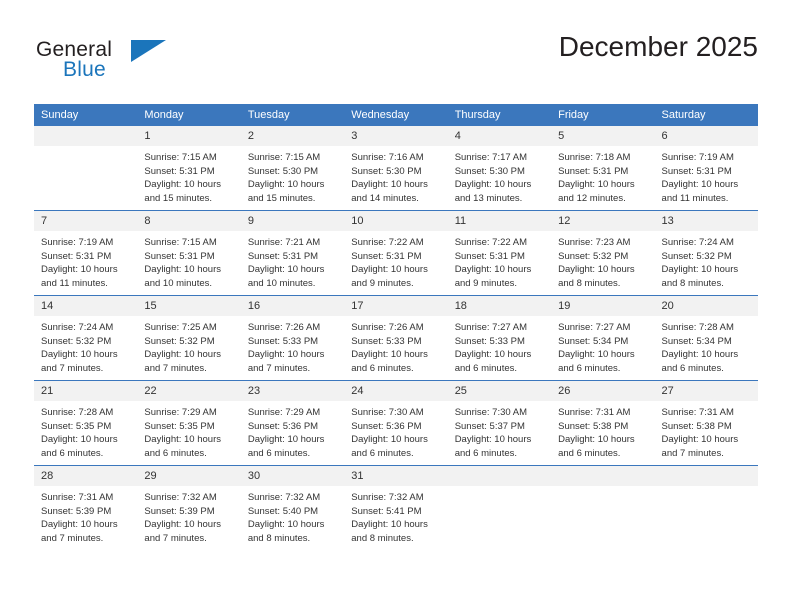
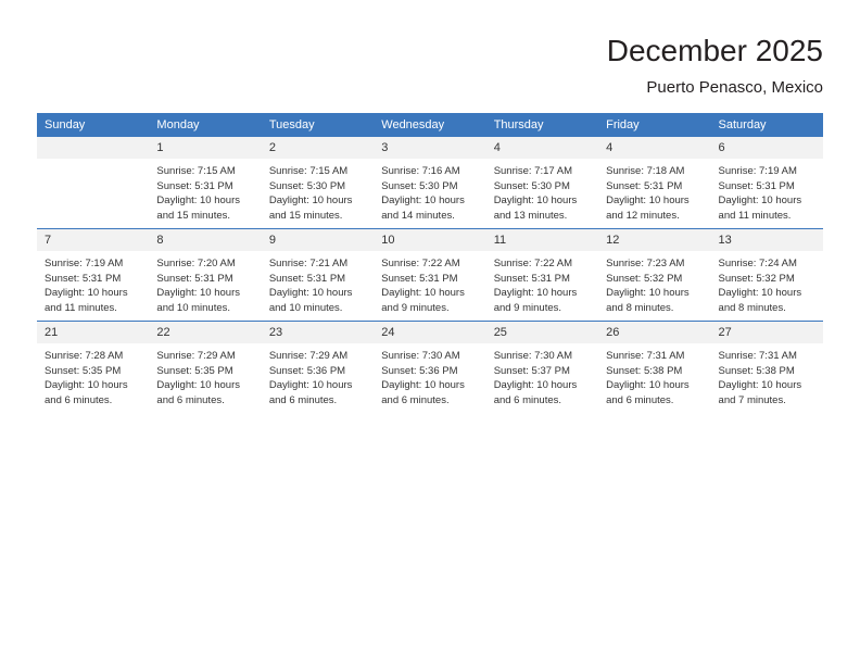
- General
- Blue
  December 2025
+ Puerto Penasco, Mexico
  Sunday	Monday	Tuesday	Wednesday	Thursday	Friday	Saturday
- 	1Sunrise: 7:15 AMSunset: 5:31 PMDaylight: 10 hoursand 15 minutes.	2Sunrise: 7:15 AMSunset: 5:30 PMDaylight: 10 hoursand 15 minutes.	3Sunrise: 7:16 AMSunset: 5:30 PMDaylight: 10 hoursand 14 minutes.	4Sunrise: 7:17 AMSunset: 5:30 PMDaylight: 10 hoursand 13 minutes.	5Sunrise: 7:18 AMSunset: 5:31 PMDaylight: 10 hoursand 12 minutes.	6Sunrise: 7:19 AMSunset: 5:31 PMDaylight: 10 hoursand 11 minutes.
+ 	1Sunrise: 7:15 AMSunset: 5:31 PMDaylight: 10 hoursand 15 minutes.	2Sunrise: 7:15 AMSunset: 5:30 PMDaylight: 10 hoursand 15 minutes.	3Sunrise: 7:16 AMSunset: 5:30 PMDaylight: 10 hoursand 14 minutes.	4Sunrise: 7:17 AMSunset: 5:30 PMDaylight: 10 hoursand 13 minutes.	4Sunrise: 7:18 AMSunset: 5:31 PMDaylight: 10 hoursand 12 minutes.	6Sunrise: 7:19 AMSunset: 5:31 PMDaylight: 10 hoursand 11 minutes.
- 7Sunrise: 7:19 AMSunset: 5:31 PMDaylight: 10 hoursand 11 minutes.	8Sunrise: 7:15 AMSunset: 5:31 PMDaylight: 10 hoursand 10 minutes.	9Sunrise: 7:21 AMSunset: 5:31 PMDaylight: 10 hoursand 10 minutes.	10Sunrise: 7:22 AMSunset: 5:31 PMDaylight: 10 hoursand 9 minutes.	11Sunrise: 7:22 AMSunset: 5:31 PMDaylight: 10 hoursand 9 minutes.	12Sunrise: 7:23 AMSunset: 5:32 PMDaylight: 10 hoursand 8 minutes.	13Sunrise: 7:24 AMSunset: 5:32 PMDaylight: 10 hoursand 8 minutes.
+ 7Sunrise: 7:19 AMSunset: 5:31 PMDaylight: 10 hoursand 11 minutes.	8Sunrise: 7:20 AMSunset: 5:31 PMDaylight: 10 hoursand 10 minutes.	9Sunrise: 7:21 AMSunset: 5:31 PMDaylight: 10 hoursand 10 minutes.	10Sunrise: 7:22 AMSunset: 5:31 PMDaylight: 10 hoursand 9 minutes.	11Sunrise: 7:22 AMSunset: 5:31 PMDaylight: 10 hoursand 9 minutes.	12Sunrise: 7:23 AMSunset: 5:32 PMDaylight: 10 hoursand 8 minutes.	13Sunrise: 7:24 AMSunset: 5:32 PMDaylight: 10 hoursand 8 minutes.
- 14Sunrise: 7:24 AMSunset: 5:32 PMDaylight: 10 hoursand 7 minutes.	15Sunrise: 7:25 AMSunset: 5:32 PMDaylight: 10 hoursand 7 minutes.	16Sunrise: 7:26 AMSunset: 5:33 PMDaylight: 10 hoursand 7 minutes.	17Sunrise: 7:26 AMSunset: 5:33 PMDaylight: 10 hoursand 6 minutes.	18Sunrise: 7:27 AMSunset: 5:33 PMDaylight: 10 hoursand 6 minutes.	19Sunrise: 7:27 AMSunset: 5:34 PMDaylight: 10 hoursand 6 minutes.	20Sunrise: 7:28 AMSunset: 5:34 PMDaylight: 10 hoursand 6 minutes.
  21Sunrise: 7:28 AMSunset: 5:35 PMDaylight: 10 hoursand 6 minutes.	22Sunrise: 7:29 AMSunset: 5:35 PMDaylight: 10 hoursand 6 minutes.	23Sunrise: 7:29 AMSunset: 5:36 PMDaylight: 10 hoursand 6 minutes.	24Sunrise: 7:30 AMSunset: 5:36 PMDaylight: 10 hoursand 6 minutes.	25Sunrise: 7:30 AMSunset: 5:37 PMDaylight: 10 hoursand 6 minutes.	26Sunrise: 7:31 AMSunset: 5:38 PMDaylight: 10 hoursand 6 minutes.	27Sunrise: 7:31 AMSunset: 5:38 PMDaylight: 10 hoursand 7 minutes.
- 28Sunrise: 7:31 AMSunset: 5:39 PMDaylight: 10 hoursand 7 minutes.	29Sunrise: 7:32 AMSunset: 5:39 PMDaylight: 10 hoursand 7 minutes.	30Sunrise: 7:32 AMSunset: 5:40 PMDaylight: 10 hoursand 8 minutes.	31Sunrise: 7:32 AMSunset: 5:41 PMDaylight: 10 hoursand 8 minutes.
